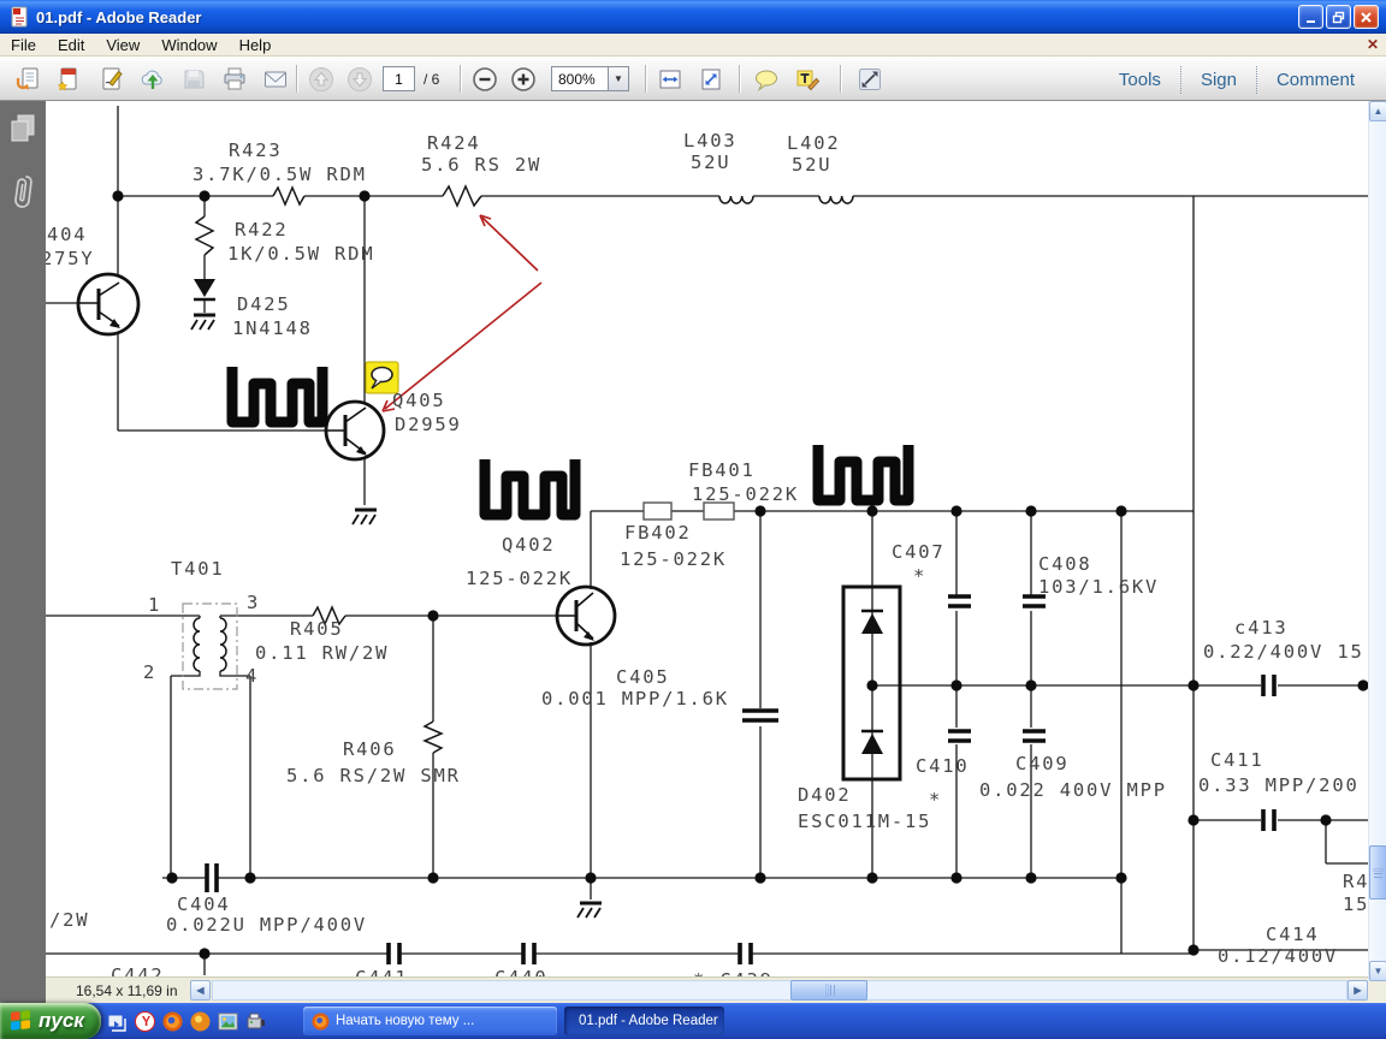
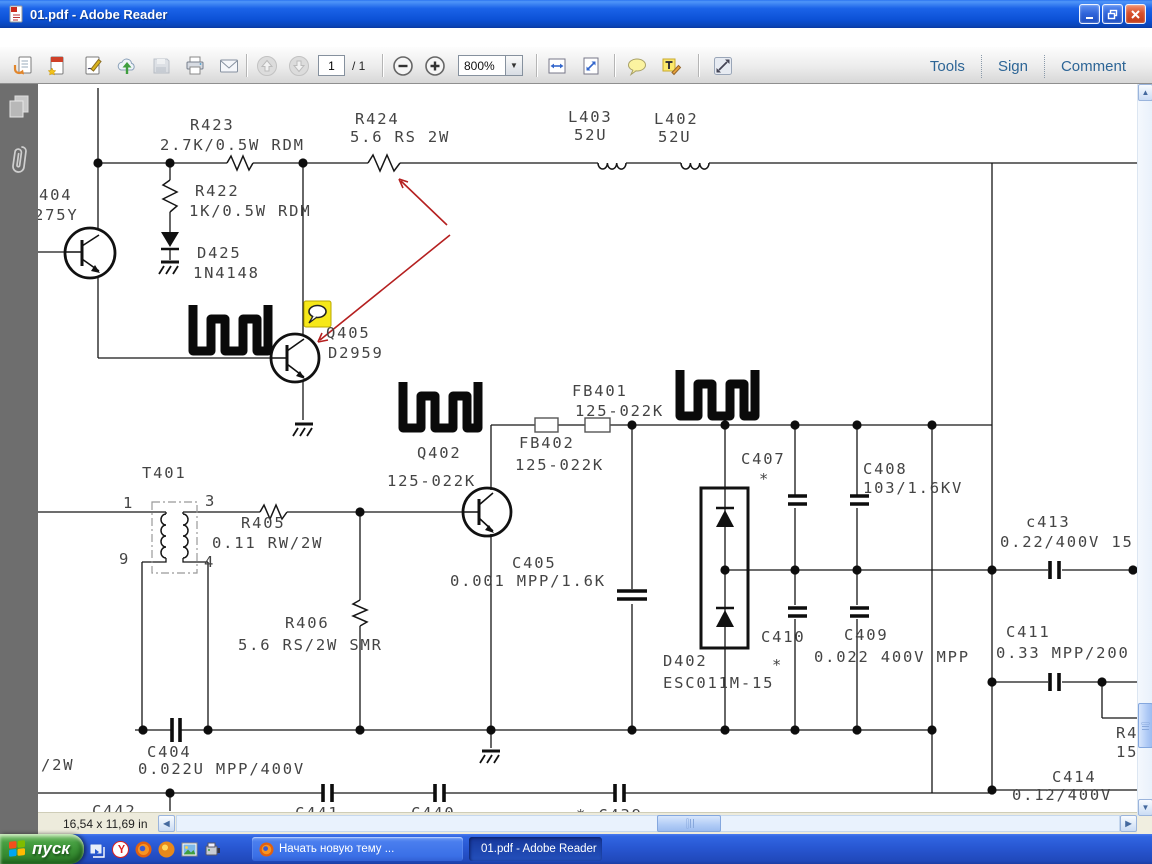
  01.pdf - Adobe Reader
- File
- Edit
- View
- Window
- Help
- ✕
  1
- / 6
+ / 1
  800%
  ▼
  Tools
  Sign
  Comment
  R423
- 3.7K/0.5W RDM
+ 2.7K/0.5W RDM
  R424
  5.6 RS 2W
  L403
  52U
  L402
  52U
  404
  275Y
  R422
  1K/0.5W RDM
  D425
  1N4148
  Q405
  D2959
  Q402
  125-022K
  FB401
  125-022K
  FB402
  125-022K
  C405
  0.001 MPP/1.6K
  T401
  1
  3
- 2
+ 9
  4
  R405
  0.11 RW/2W
  R406
  5.6 RS/2W SMR
  C407
  *
  C408
  103/1.6KV
  D402
  ESC011M-15
  C410
  *
  C409
  0.022 400V MPP
  c413
  0.22/400V 15
  C411
  0.33 MPP/200
  R4
  15
  C414
  0.12/400V
  C404
  0.022U MPP/400V
  /2W
  C442
  ▲
  ▼
  16,54 x 11,69 in
  ◀
  ▶
  пуск
  Начать новую тему ...
  01.pdf - Adobe Reader
